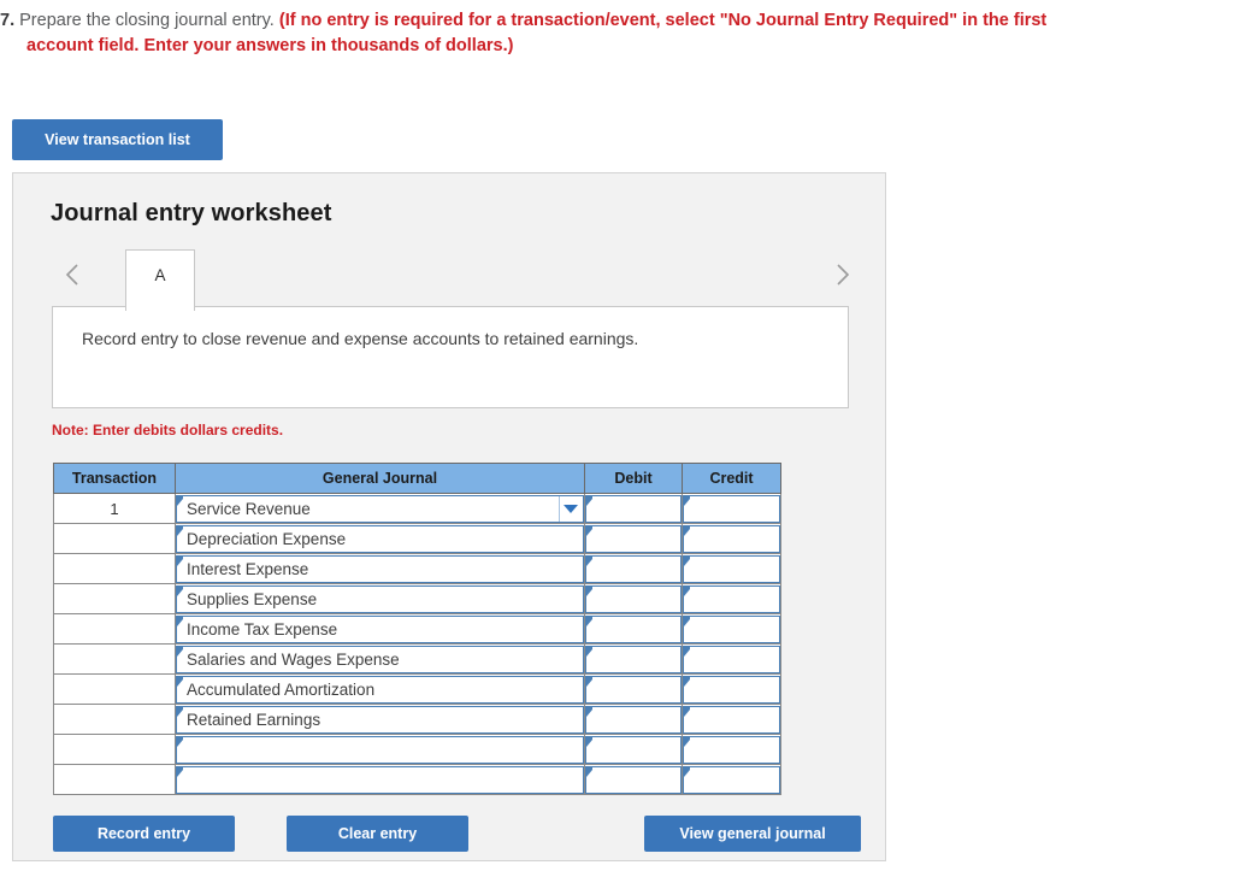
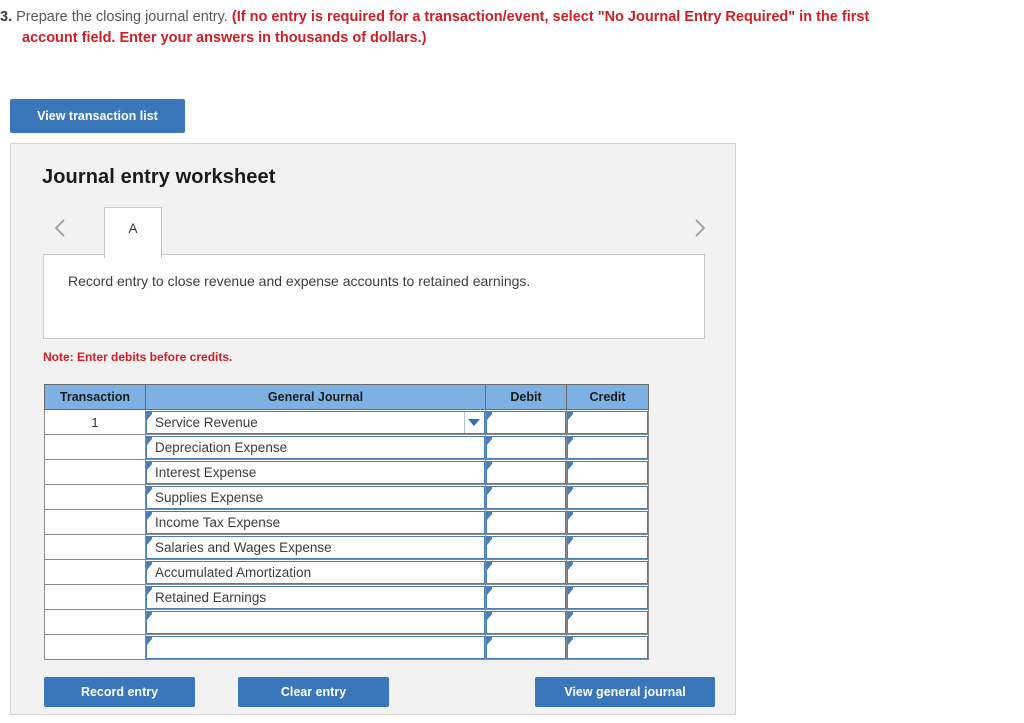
- 7. Prepare the closing journal entry. (If no entry is required for a transaction/event, select "No Journal Entry Required" in the first
+ 3. Prepare the closing journal entry. (If no entry is required for a transaction/event, select "No Journal Entry Required" in the first
  account field. Enter your answers in thousands of dollars.)
  View transaction list
  Journal entry worksheet
  A
  Record entry to close revenue and expense accounts to retained earnings.
- Note: Enter debits dollars credits.
+ Note: Enter debits before credits.
  Transaction	General Journal	Debit	Credit
  1	Service Revenue
  	Depreciation Expense
  	Interest Expense
  	Supplies Expense
  	Income Tax Expense
  	Salaries and Wages Expense
  	Accumulated Amortization
  	Retained Earnings
  Record entry
  Clear entry
  View general journal
